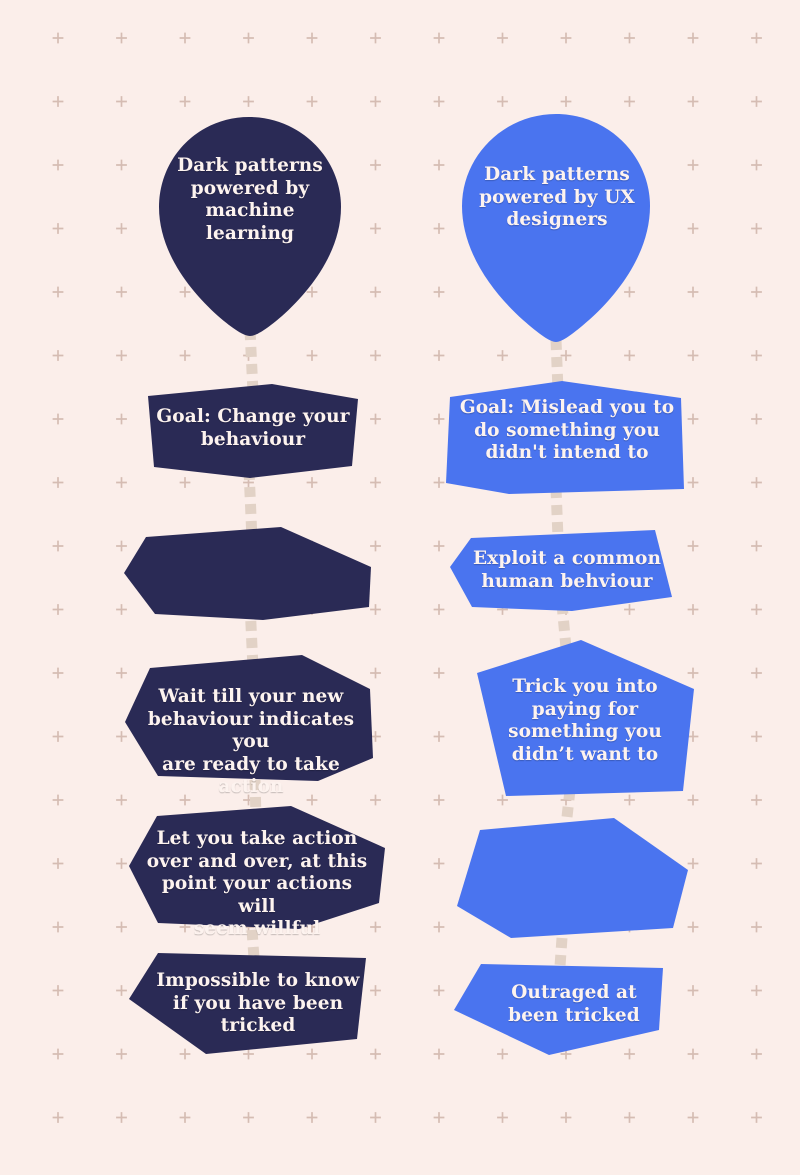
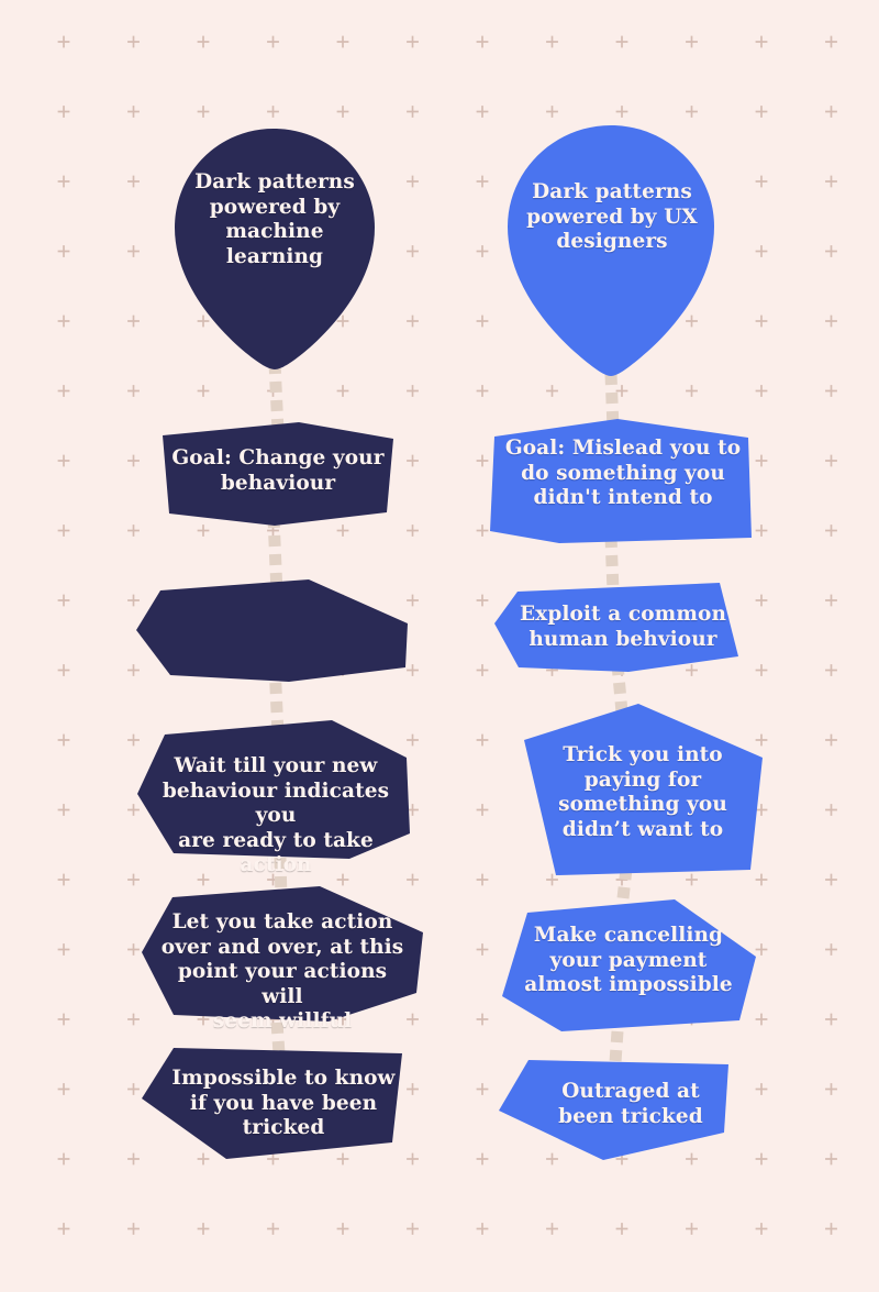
  Dark patterns
  powered by
  machine
  learning
  Goal: Change your
  behaviour
  Wait till your new
  behaviour indicates you
  are ready to take action
  Let you take action
  over and over, at this
  point your actions will
  seem willful
  Impossible to know
  if you have been
  tricked
  Dark patterns
  powered by UX
  designers
  Goal: Mislead you to
  do something you
  didn't intend to
  Exploit a common
  human behviour
  Trick you into
  paying for
  something you
  didn’t want to
+ Make cancelling
+ your payment
+ almost impossible
  Outraged at
  been tricked
